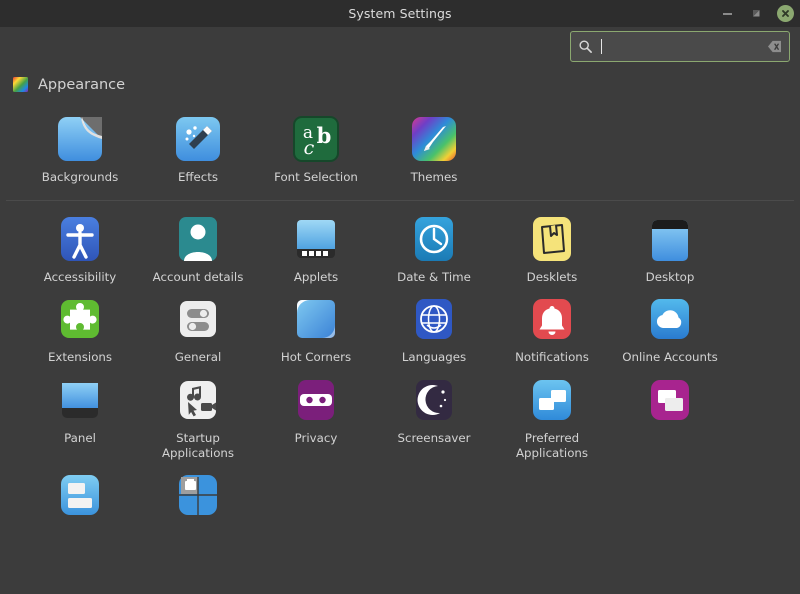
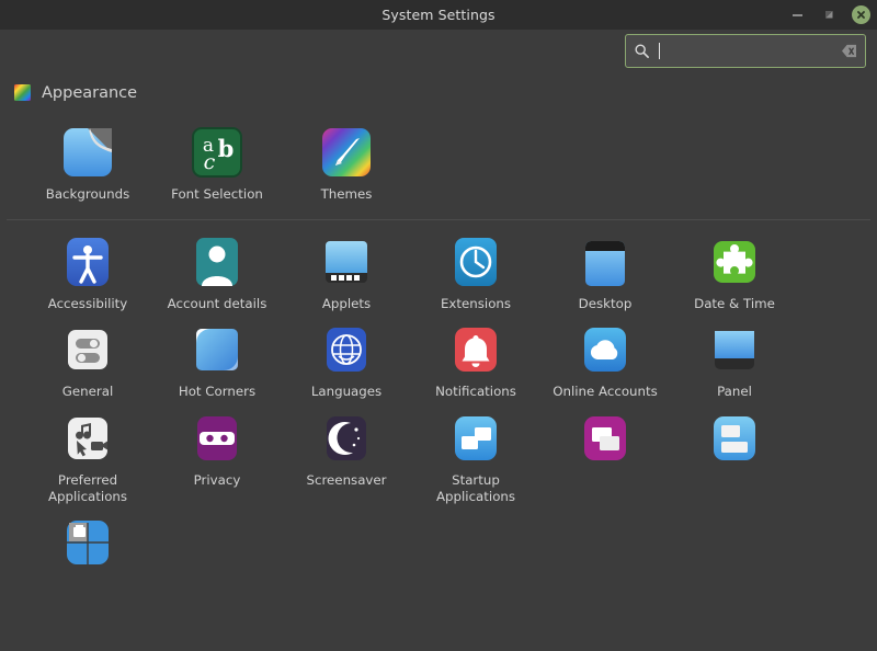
  System Settings
  Appearance
  Backgrounds
- Effects
  a
  b
  c
  Font Selection
  Themes
  Accessibility
  Account details
  Applets
- Date & Time
+ Extensions
- Desklets
  Desktop
- Extensions
+ Date & Time
  General
  Hot Corners
  Languages
  Notifications
  Online Accounts
  Panel
- Startup Applications
+ Preferred Applications
  Privacy
  Screensaver
- Preferred Applications
+ Startup Applications
